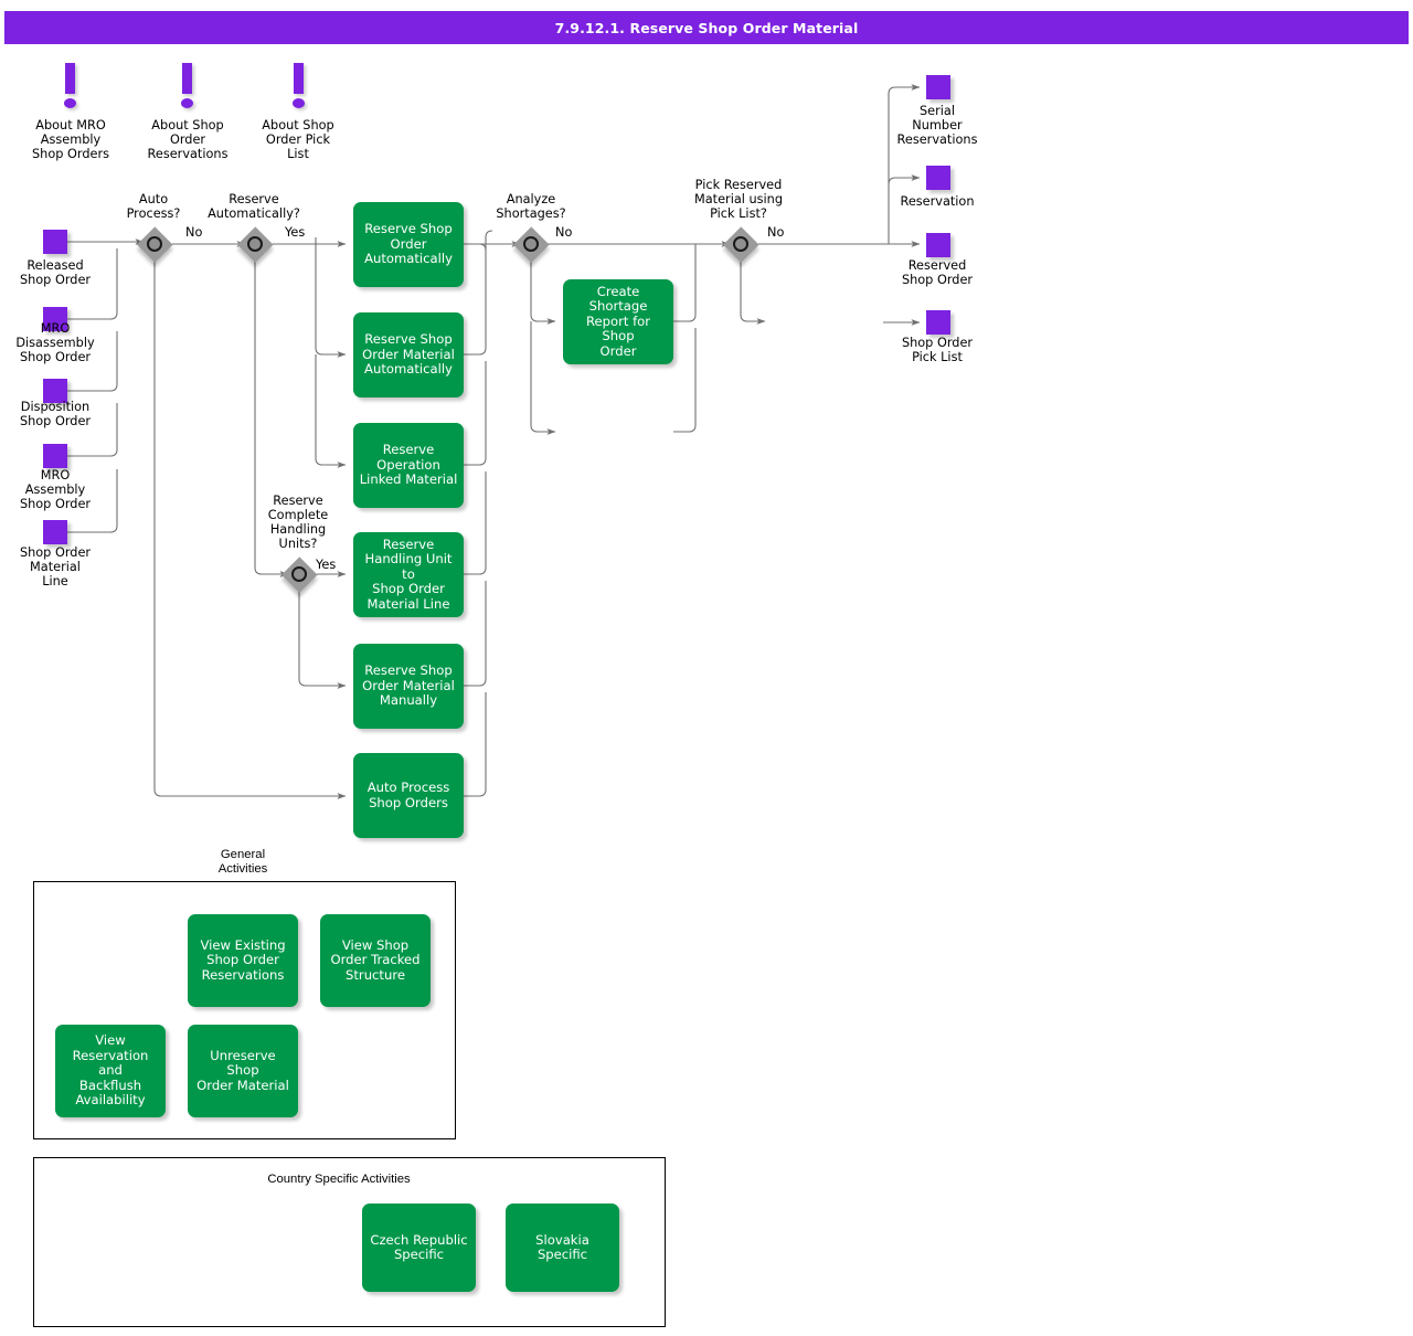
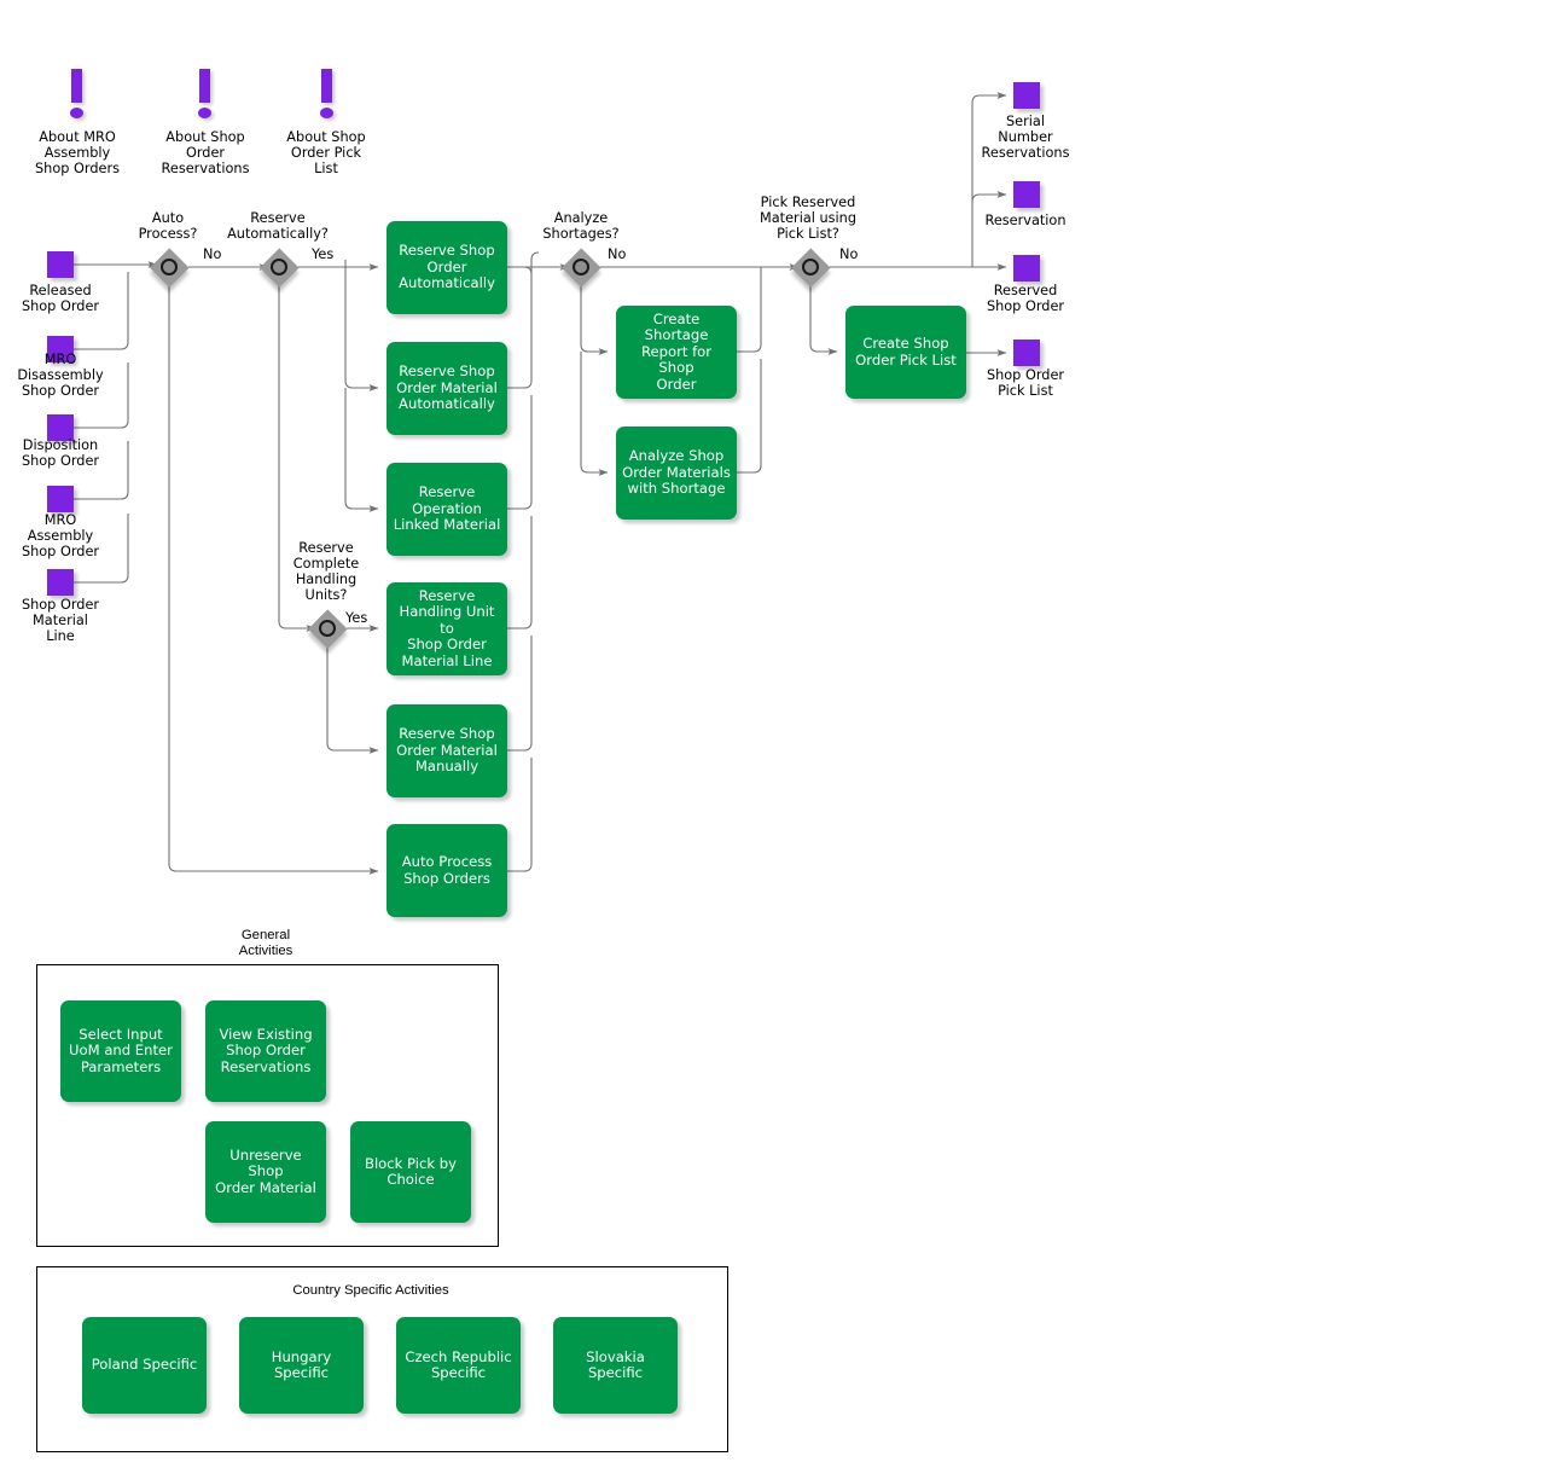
- 7.9.12.1. Reserve Shop Order Material
  About MRO
  Assembly
  Shop Orders
  About Shop
  Order
  Reservations
  About Shop
  Order Pick
  List
  Released
  Shop Order
  MRO
  Disassembly
  Shop Order
  Disposition
  Shop Order
  MRO
  Assembly
  Shop Order
  Shop Order
  Material
  Line
  Auto
  Process?
  No
  Reserve
  Automatically?
  Yes
  Reserve
  Complete
  Handling
  Units?
  Yes
  Analyze
  Shortages?
  No
  Pick Reserved
  Material using
  Pick List?
  No
  Reserve Shop
  Order
  Automatically
  Reserve Shop
  Order Material
  Automatically
  Reserve
  Operation
  Linked Material
  Reserve
  Handling Unit to
  Shop Order
  Material Line
  Reserve Shop
  Order Material
  Manually
  Auto Process
  Shop Orders
  Create Shortage
  Report for Shop
  Order
+ Analyze Shop
+ Order Materials
+ with Shortage
+ Create Shop
+ Order Pick List
  Serial
  Number
  Reservations
  Reservation
  Reserved
  Shop Order
  Shop Order
  Pick List
  General
  Activities
+ Select Input
+ UoM and Enter
+ Parameters
  View Existing
  Shop Order
  Reservations
- View Shop
- Order Tracked
- Structure
- View
- Reservation and
- Backflush
- Availability
  Unreserve Shop
  Order Material
+ Block Pick by
+ Choice
  Country Specific Activities
+ Poland Specific
+ Hungary Specific
  Czech Republic
  Specific
  Slovakia
  Specific
